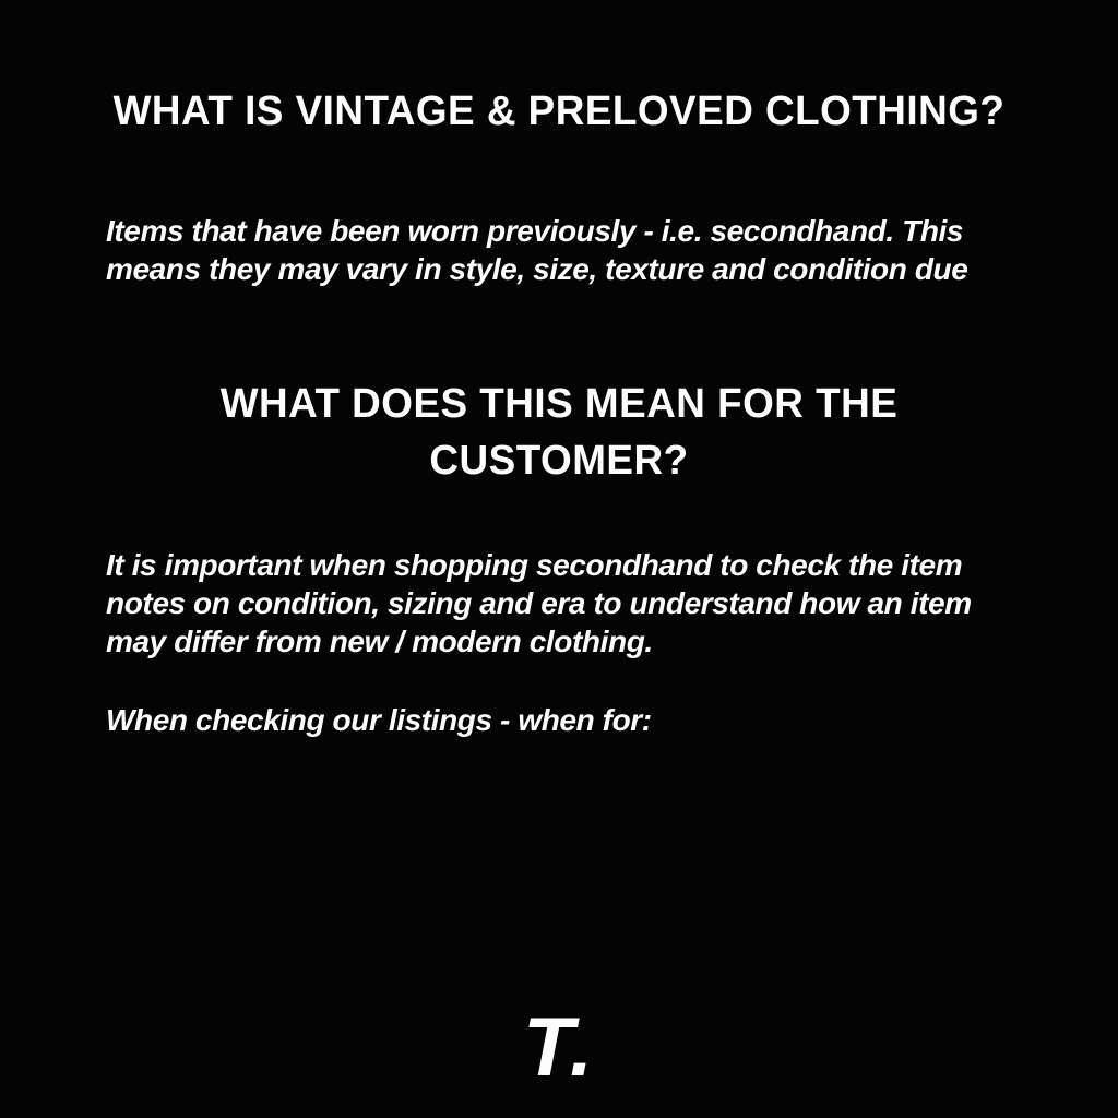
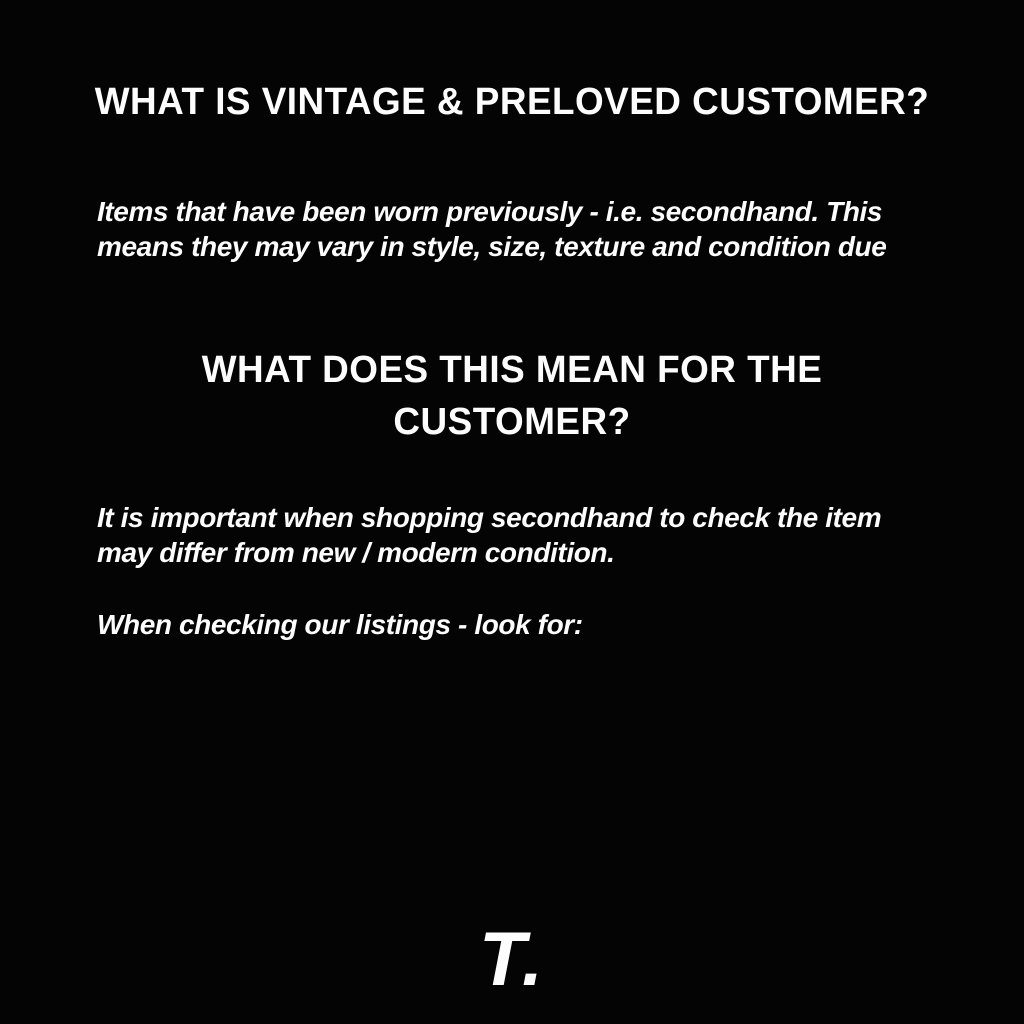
- WHAT IS VINTAGE & PRELOVED CLOTHING?
+ WHAT IS VINTAGE & PRELOVED CUSTOMER?
  Items that have been worn previously - i.e. secondhand. This
  means they may vary in style, size, texture and condition due
  WHAT DOES THIS MEAN FOR THE
  CUSTOMER?
  It is important when shopping secondhand to check the item
- notes on condition, sizing and era to understand how an item
- may differ from new / modern clothing.
+ may differ from new / modern condition.
- When checking our listings - when for:
+ When checking our listings - look for:
  T.
